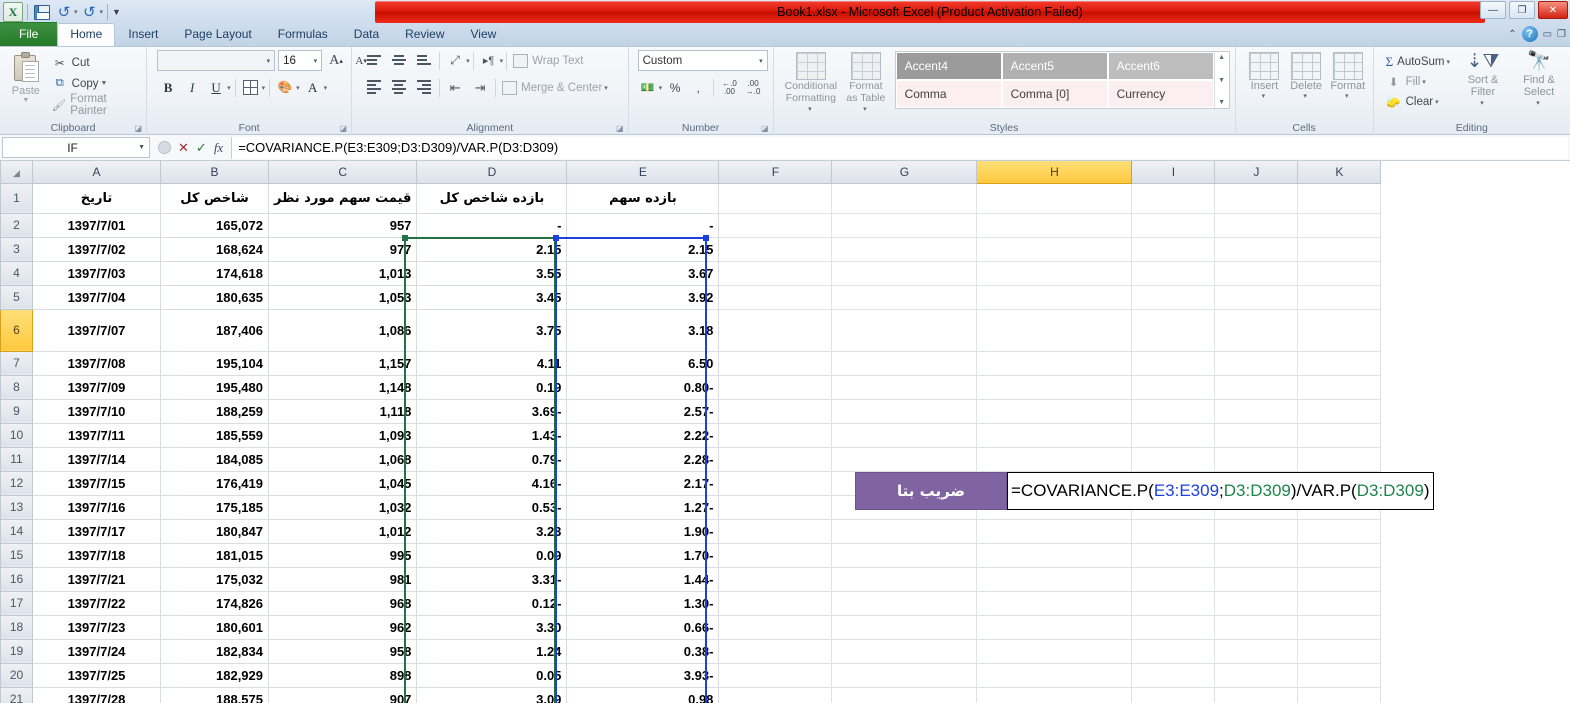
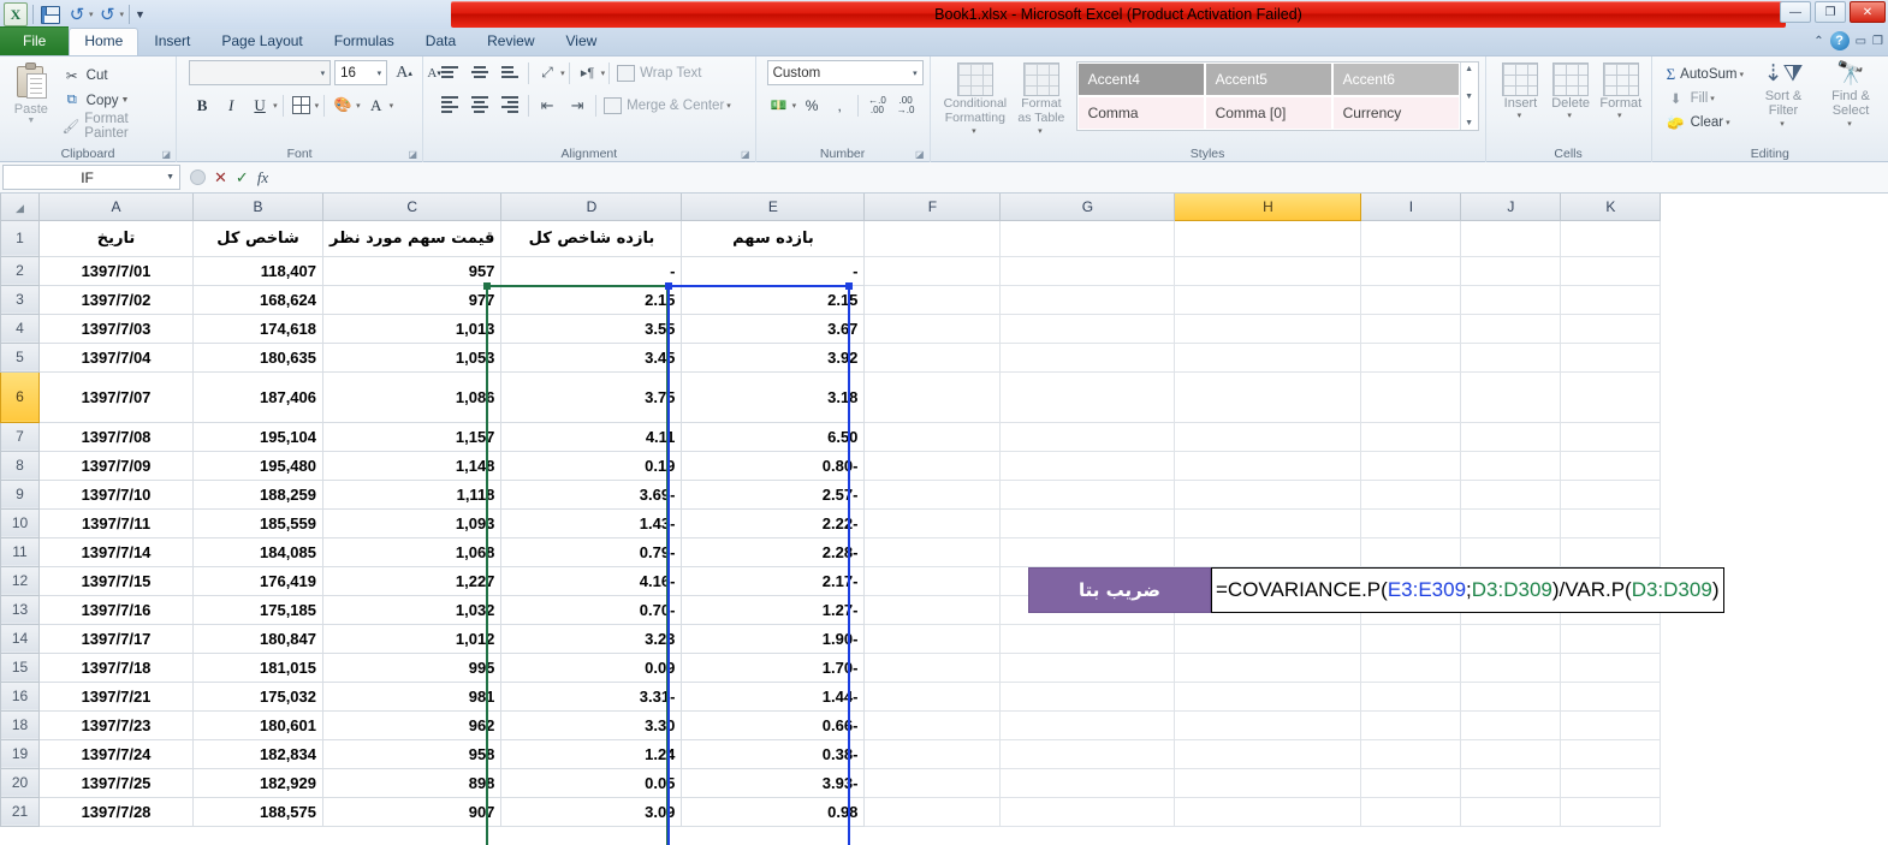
  X
  ↺
  ▼
  Book1.xlsx - Microsoft Excel (Product Activation Failed)
  —
  ❐
  ✕
  File
  Home
  Insert
  Page Layout
  Formulas
  Data
  Review
  View
  ⌃
  ?
  ▭
  ❐
  Paste
  ✂
  Cut
  ⧉
  Copy
  🖌
  Format Painter
  Clipboard
  ◪
  16
  A
  ▴
  A
  ▾
  B
  I
  U
  🎨
  A
  Font
  ◪
  ⤢
  ▸¶
  Wrap Text
  ⇤
  ⇥
  Merge & Center
  Alignment
  ◪
  Custom
  💵
  %
  ,
  ←.0
  .00
  .00
  →.0
  Number
  ◪
  Conditional Formatting
  Format as Table
  Accent4
  Accent5
  Accent6
  Comma
  Comma [0]
  Currency
  Styles
  Insert
  Delete
  Format
  Cells
  Σ
  AutoSum
  ⬇
  Fill
  🧽
  Clear
  ⇣⧩
  Sort & Filter
  🔭
  Find & Select
  Editing
  IF
  ✕
  ✓
  fx
- =COVARIANCE.P(E3:E309;D3:D309)/VAR.P(D3:D309)
  ◢	A	B	C	D	E	F	G	H	I	J	K
  1	تاریخ	شاخص کل	قیمت سهم مورد نظر	بازده شاخص کل	بازده سهم
- 2	1397/7/01	165,072	957	-	-
+ 2	1397/7/01	118,407	957	-	-
  3	1397/7/02	168,624	977	2.15	2.15
  4	1397/7/03	174,618	1,013	3.55	3.67
  5	1397/7/04	180,635	1,053	3.45	3.92
  6	1397/7/07	187,406	1,086	3.75	3.18
  7	1397/7/08	195,104	1,157	4.11	6.50
  8	1397/7/09	195,480	1,148	0.19	0.80-
  9	1397/7/10	188,259	1,118	3.69-	2.57-
  10	1397/7/11	185,559	1,093	1.43-	2.22-
  11	1397/7/14	184,085	1,068	0.79-	2.28-
- 12	1397/7/15	176,419	1,045	4.16-	2.17-
+ 12	1397/7/15	176,419	1,227	4.16-	2.17-
- 13	1397/7/16	175,185	1,032	0.53-	1.27-
+ 13	1397/7/16	175,185	1,032	0.70-	1.27-
  14	1397/7/17	180,847	1,012	3.23	1.90-
  15	1397/7/18	181,015	995	0.09	1.70-
  16	1397/7/21	175,032	981	3.31-	1.44-
- 17	1397/7/22	174,826	968	0.12-	1.30-
  18	1397/7/23	180,601	962	3.30	0.66-
  19	1397/7/24	182,834	958	1.24	0.38-
  20	1397/7/25	182,929	898	0.05	3.93-
  21	1397/7/28	188,575	907	3.09	0.98
  ضریب بتا
  =COVARIANCE.P(
  E3:E309
  ;
  D3:D309
  )/VAR.P(
  D3:D309
  )
